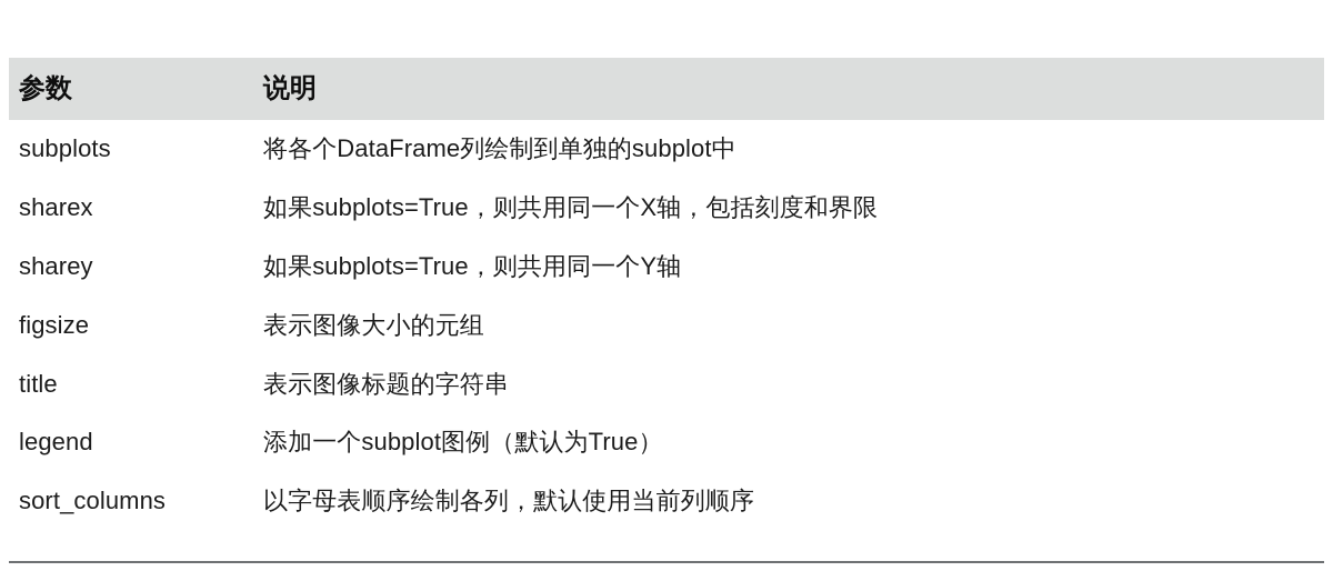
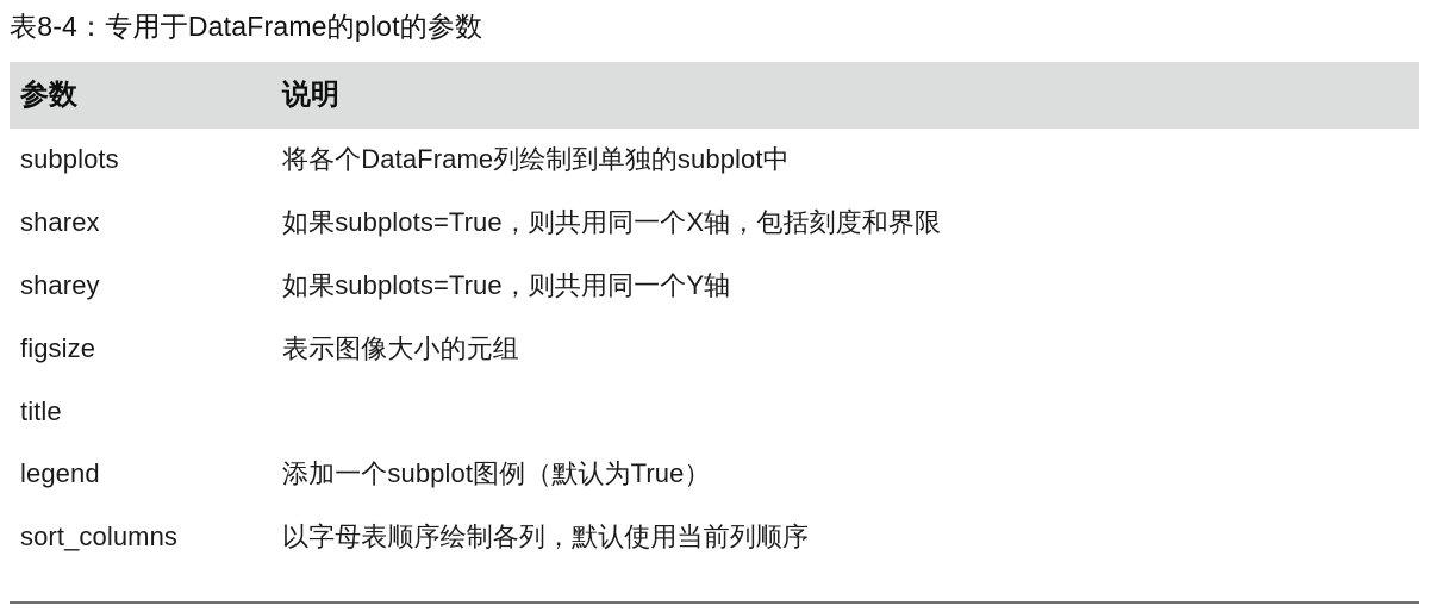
+ 表8-4：专用于DataFrame的plot的参数
  参数
  说明
  subplots
  将各个DataFrame列绘制到单独的subplot中
  sharex
  如果subplots=True，则共用同一个X轴，包括刻度和界限
  sharey
  如果subplots=True，则共用同一个Y轴
  figsize
  表示图像大小的元组
  title
- 表示图像标题的字符串
  legend
  添加一个subplot图例（默认为True）
  sort_columns
  以字母表顺序绘制各列，默认使用当前列顺序
